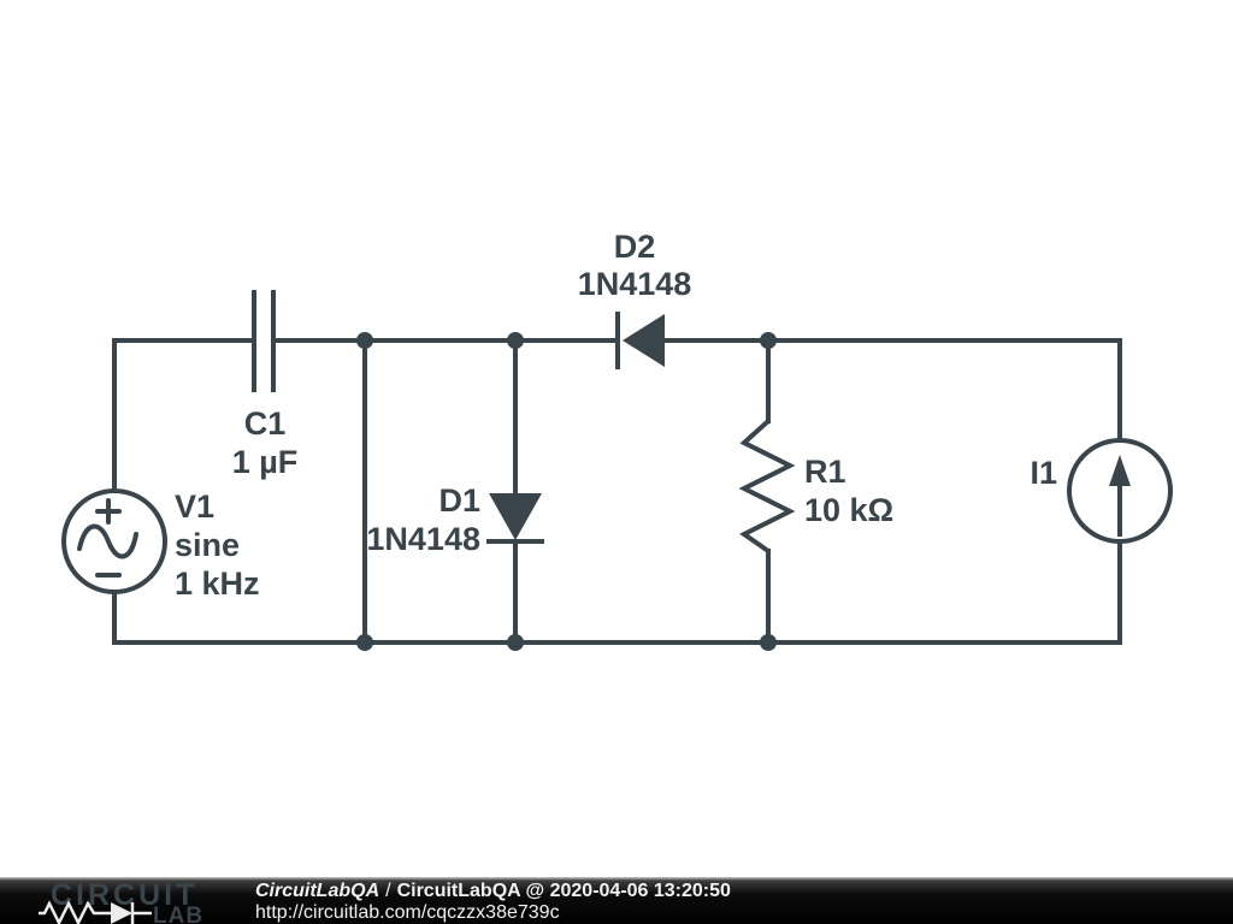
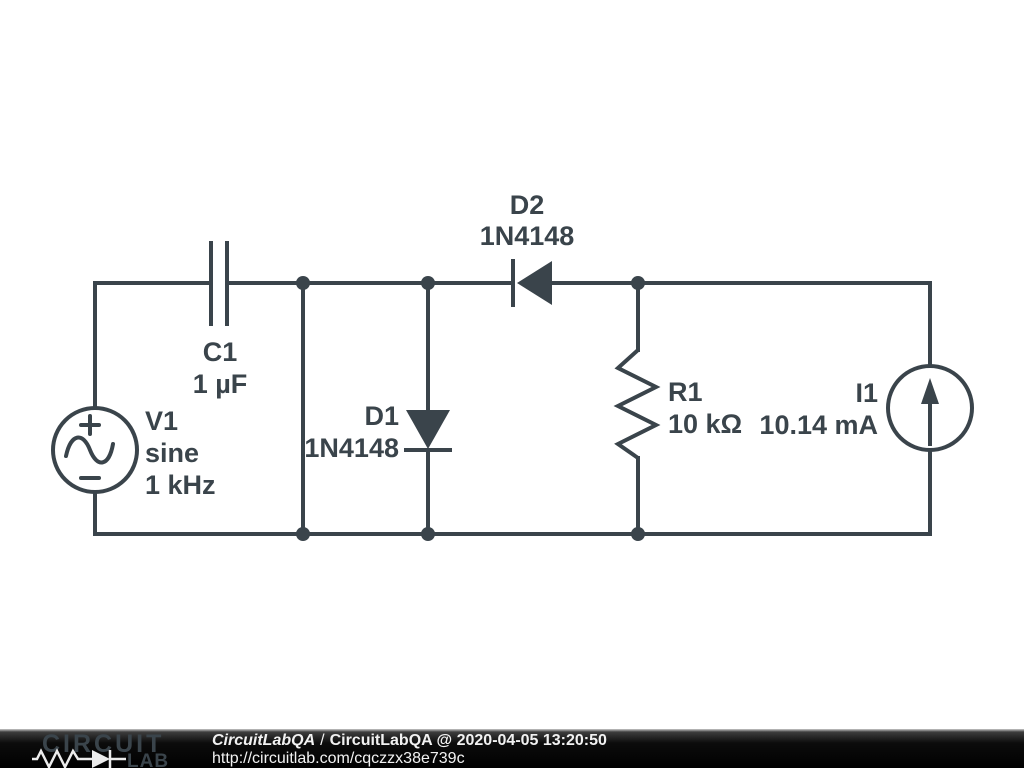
  V1
  sine
  1 kHz
  C1
  1 µF
  D2
  1N4148
  D1
  1N4148
  R1
  10 kΩ
  I1
+ 10.14 mA
  CIRCUIT
  LAB
- CircuitLabQA / CircuitLabQA @ 2020-04-06 13:20:50
+ CircuitLabQA / CircuitLabQA @ 2020-04-05 13:20:50
  http://circuitlab.com/cqczzx38e739c
